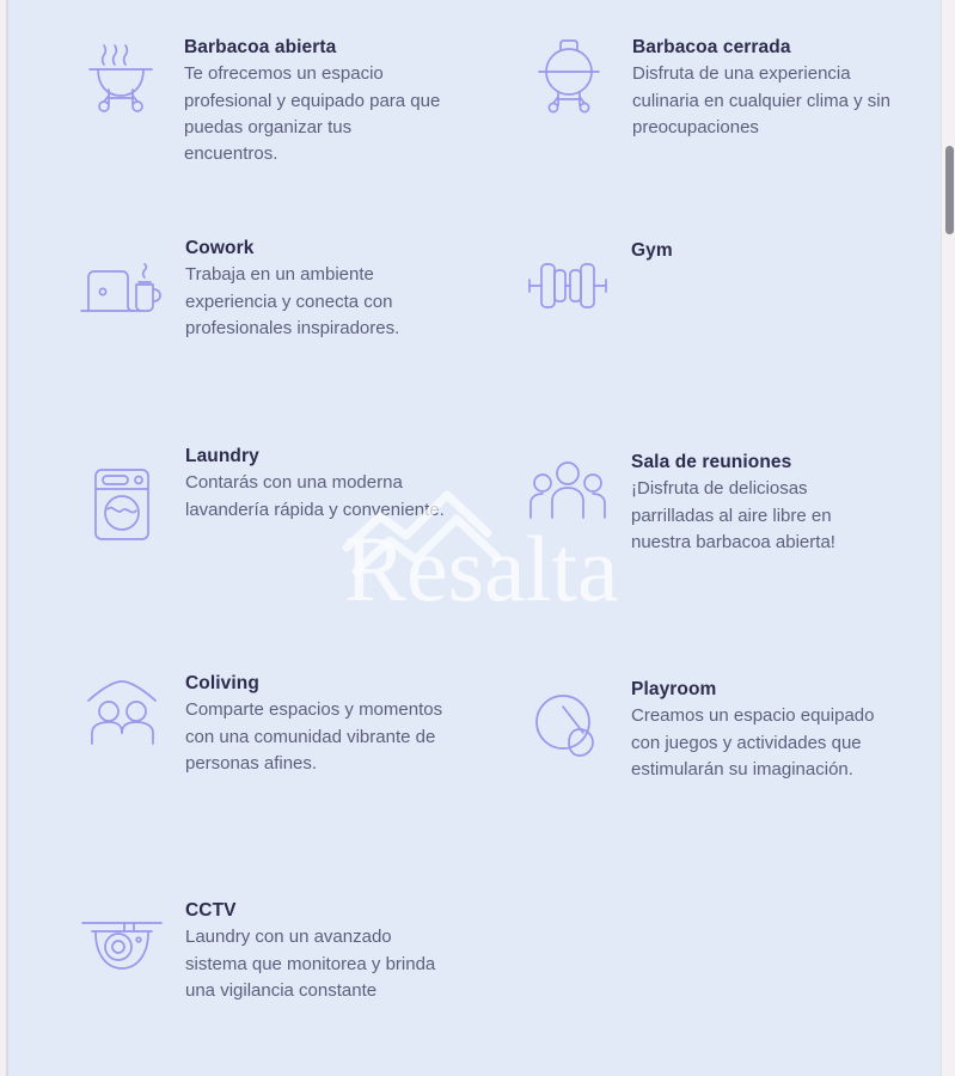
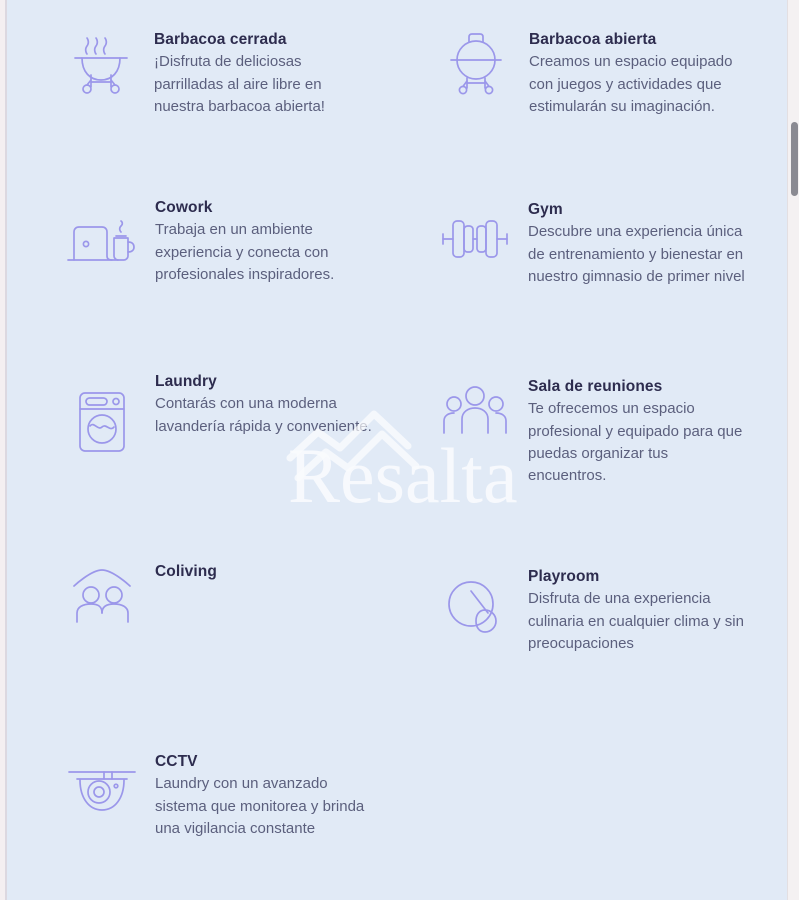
  Resalta
- Barbacoa abierta
+ Barbacoa cerrada
- Te ofrecemos un espacio profesional y equipado para que puedas organizar tus encuentros.
+ ¡Disfruta de deliciosas parrilladas al aire libre en nuestra barbacoa abierta!
- Barbacoa cerrada
+ Barbacoa abierta
- Disfruta de una experiencia culinaria en cualquier clima y sin preocupaciones
+ Creamos un espacio equipado con juegos y actividades que estimularán su imaginación.
  Cowork
  Trabaja en un ambiente experiencia y conecta con profesionales inspiradores.
  Gym
+ Descubre una experiencia única de entrenamiento y bienestar en nuestro gimnasio de primer nivel
  Laundry
  Contarás con una moderna lavandería rápida y conveniente.
  Sala de reuniones
- ¡Disfruta de deliciosas parrilladas al aire libre en nuestra barbacoa abierta!
+ Te ofrecemos un espacio profesional y equipado para que puedas organizar tus encuentros.
  Coliving
- Comparte espacios y momentos con una comunidad vibrante de personas afines.
  Playroom
- Creamos un espacio equipado con juegos y actividades que estimularán su imaginación.
+ Disfruta de una experiencia culinaria en cualquier clima y sin preocupaciones
  CCTV
  Laundry con un avanzado sistema que monitorea y brinda una vigilancia constante
